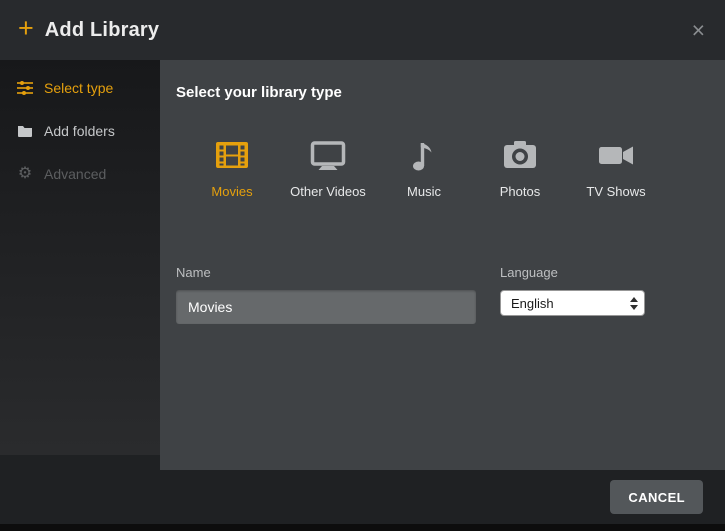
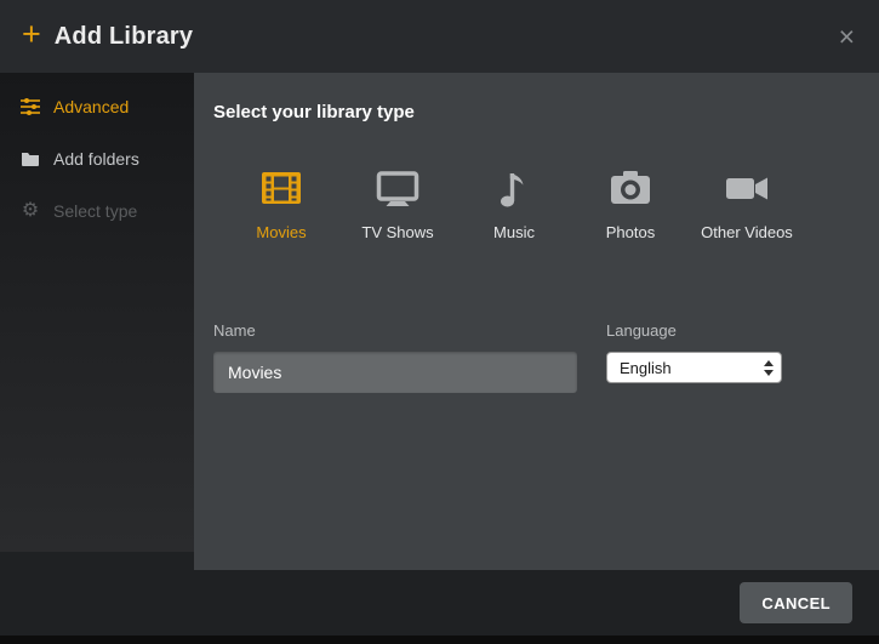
  +
  Add Library
  ×
- Select type
+ Advanced
  Add folders
  ⚙
- Advanced
+ Select type
  Select your library type
  Movies
- Other Videos
+ TV Shows
  Music
  Photos
- TV Shows
+ Other Videos
  Name
  Movies
  Language
  English
  CANCEL
